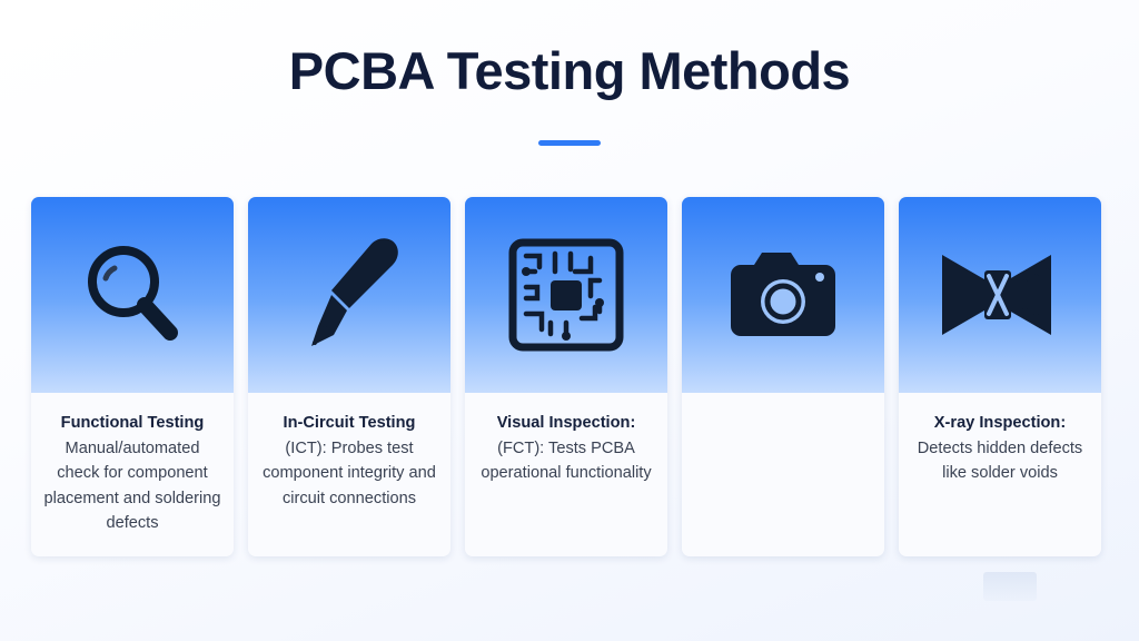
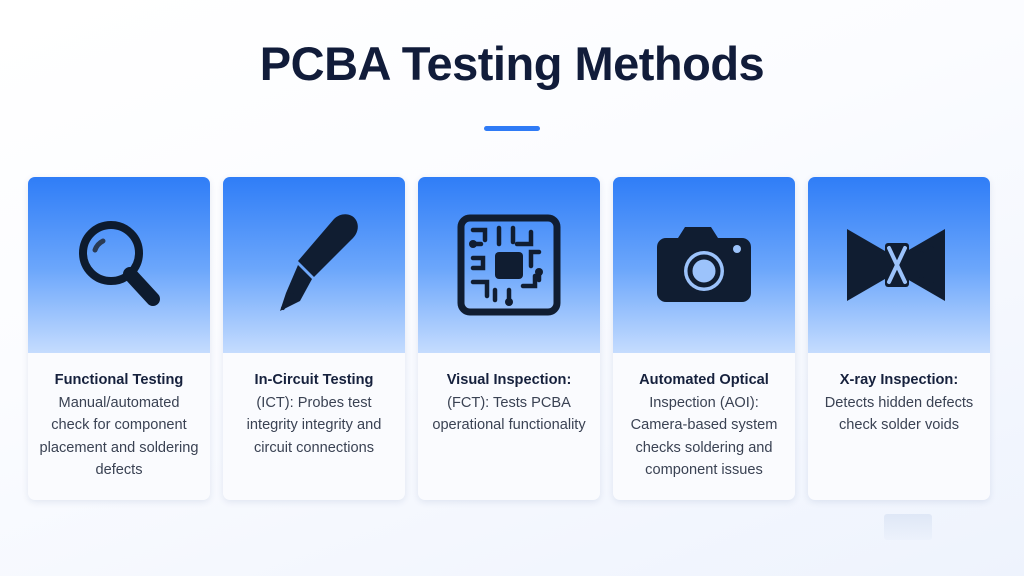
  PCBA Testing Methods
  Functional Testing Manual/automated check for component placement and soldering defects
- In-Circuit Testing (ICT): Probes test component integrity and circuit connections
+ In-Circuit Testing (ICT): Probes test integrity integrity and circuit connections
  Visual Inspection: (FCT): Tests PCBA operational functionality
+ Automated Optical Inspection (AOI): Camera-based system checks soldering and component issues
- X-ray Inspection: Detects hidden defects like solder voids
+ X-ray Inspection: Detects hidden defects check solder voids
